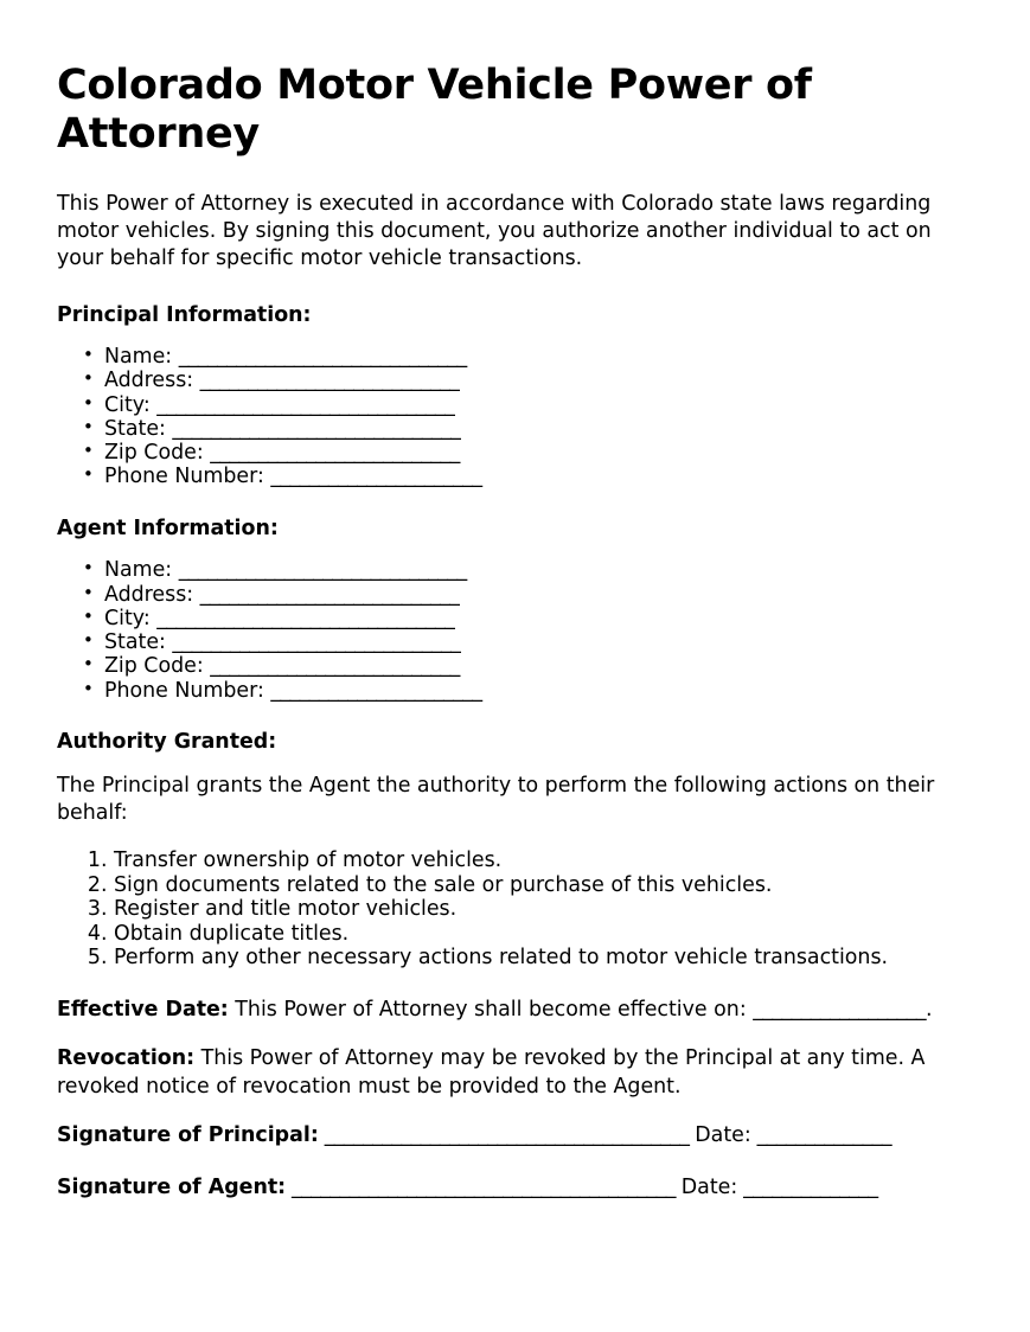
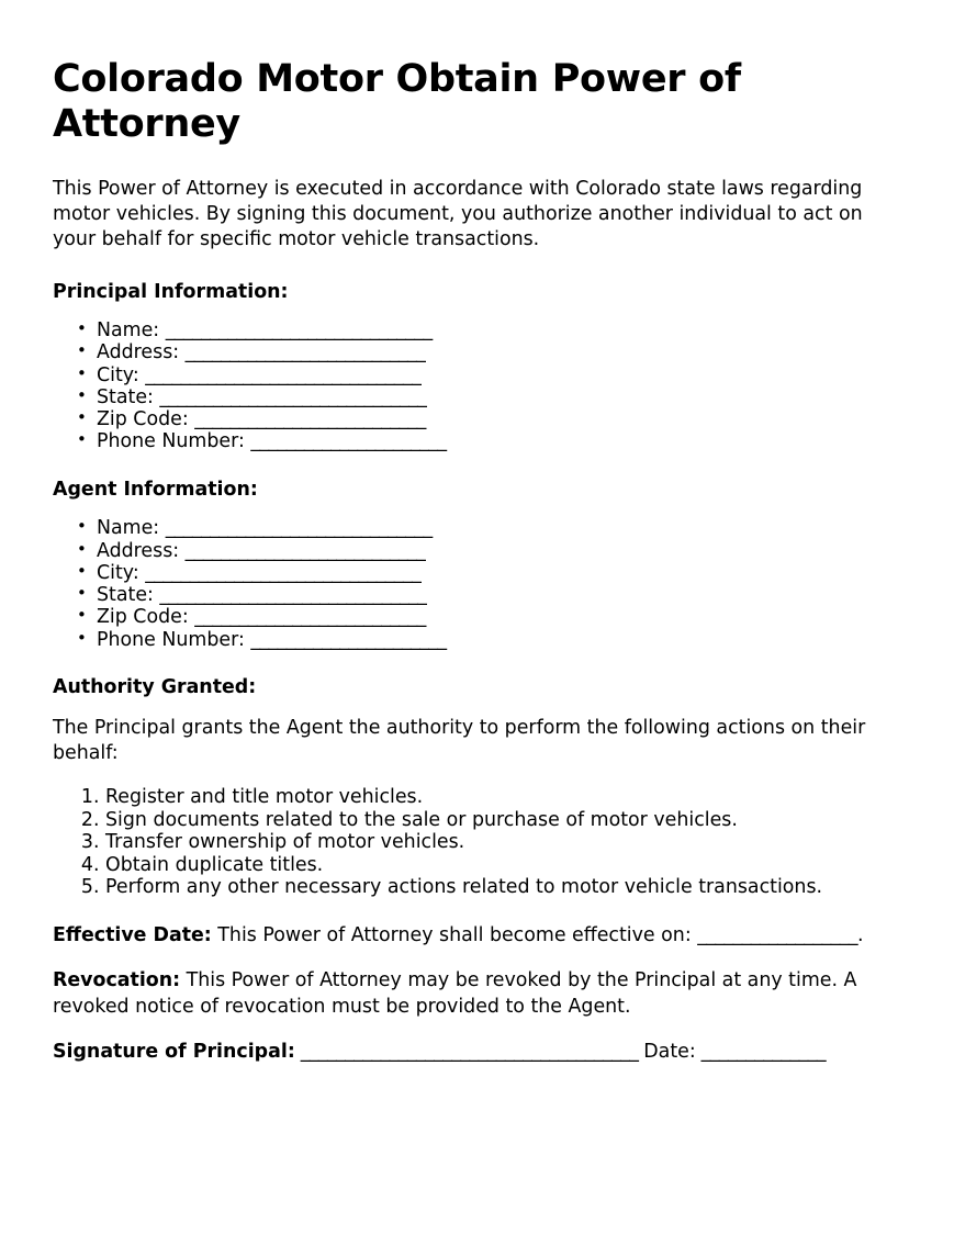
- Colorado Motor Vehicle Power of Attorney
+ Colorado Motor Obtain Power of Attorney
  This Power of Attorney is executed in accordance with Colorado state laws regarding motor vehicles. By signing this document, you authorize another individual to act on your behalf for specific motor vehicle transactions.
  Principal Information:
  Name: ______________________________
  Address: ___________________________
  City: _______________________________
  State: ______________________________
  Zip Code: __________________________
  Phone Number: ______________________
  Agent Information:
  Name: ______________________________
  Address: ___________________________
  City: _______________________________
  State: ______________________________
  Zip Code: __________________________
  Phone Number: ______________________
  Authority Granted:
  The Principal grants the Agent the authority to perform the following actions on their behalf:
- Transfer ownership of motor vehicles.
+ Register and title motor vehicles.
- Sign documents related to the sale or purchase of this vehicles.
+ Sign documents related to the sale or purchase of motor vehicles.
- Register and title motor vehicles.
+ Transfer ownership of motor vehicles.
  Obtain duplicate titles.
  Perform any other necessary actions related to motor vehicle transactions.
  Effective Date: This Power of Attorney shall become effective on: __________________.
  Revocation: This Power of Attorney may be revoked by the Principal at any time. A revoked notice of revocation must be provided to the Agent.
  Signature of Principal: ______________________________________ Date: ______________
- Signature of Agent: ________________________________________ Date: ______________
